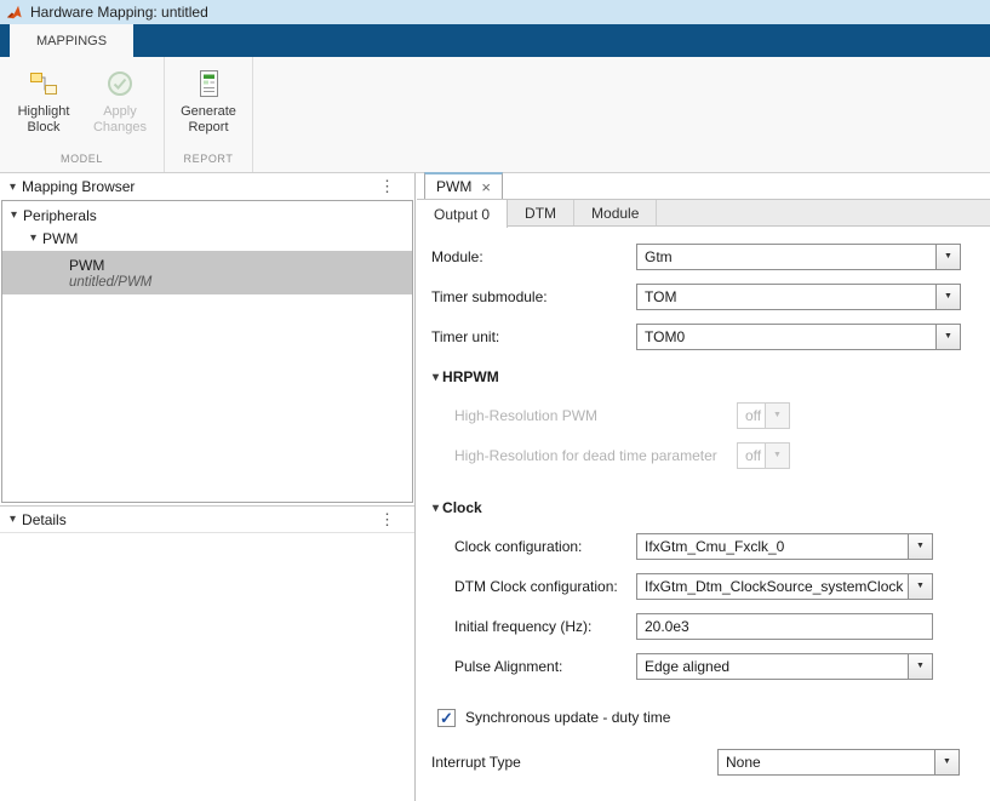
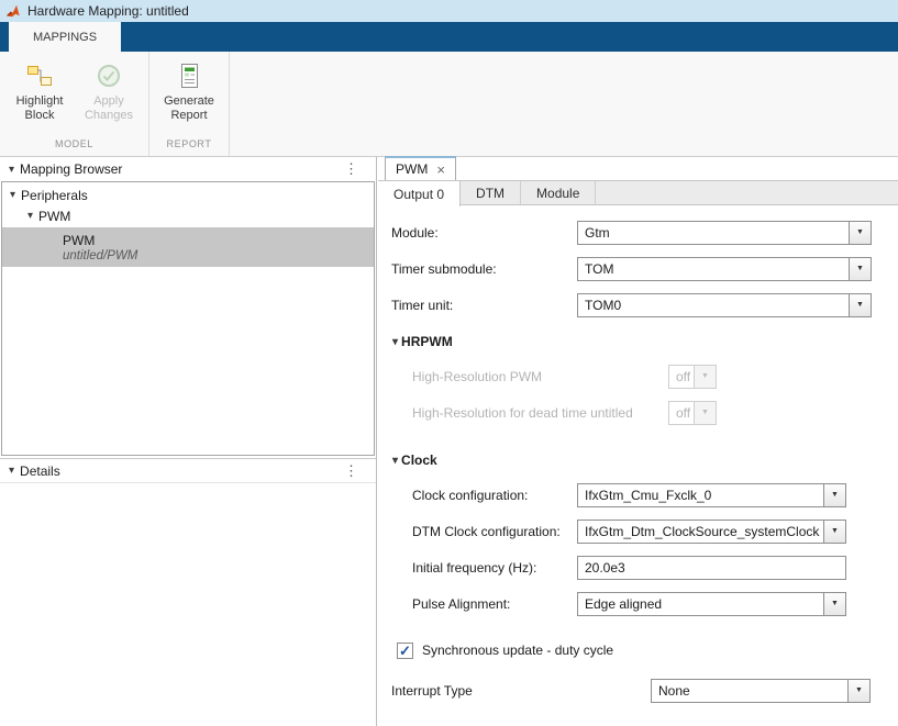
  Hardware Mapping: untitled
  MAPPINGS
  Highlight
  Block
  Apply
  Changes
  MODEL
  Generate
  Report
  REPORT
  ▾
  Mapping Browser
  ⋮
  ▾
  Peripherals
  ▾
  PWM
  PWM
  untitled/PWM
  ▾
  Details
  ⋮
  PWM
  ×
  Output 0
  DTM
  Module
  Module:
  Gtm
  Timer submodule:
  TOM
  Timer unit:
  TOM0
  ▾
  HRPWM
  High-Resolution PWM
  off
- High-Resolution for dead time parameter
+ High-Resolution for dead time untitled
  off
  ▾
  Clock
  Clock configuration:
  IfxGtm_Cmu_Fxclk_0
  DTM Clock configuration:
  IfxGtm_Dtm_ClockSource_systemClock
  Initial frequency (Hz):
  20.0e3
  Pulse Alignment:
  Edge aligned
  ✓
- Synchronous update - duty time
+ Synchronous update - duty cycle
  Interrupt Type
  None
